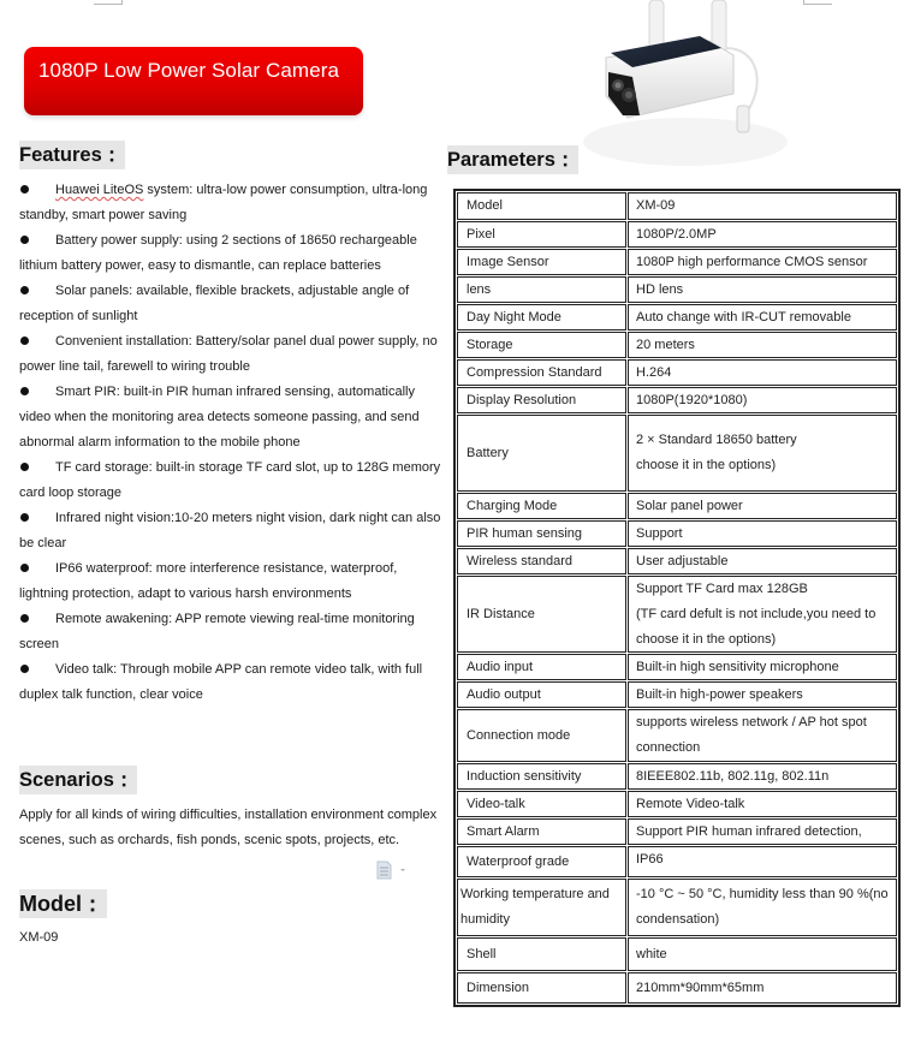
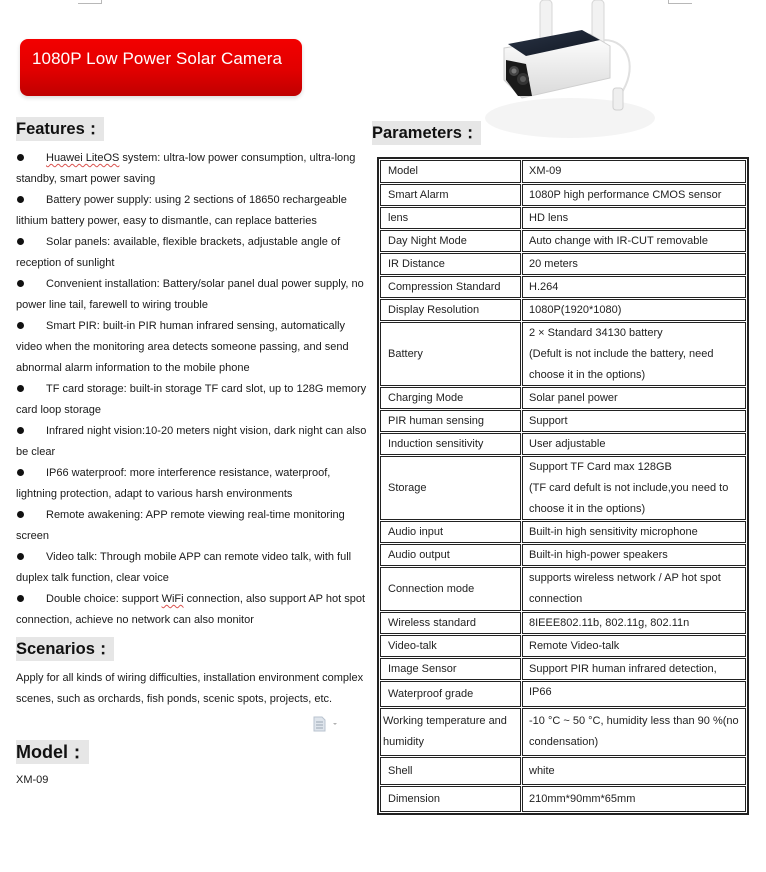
  1080P Low Power Solar Camera
  Features：
  Huawei LiteOS system: ultra-low power consumption, ultra-long standby, smart power saving
  Battery power supply: using 2 sections of 18650 rechargeable lithium battery power, easy to dismantle, can replace batteries
  Solar panels: available, flexible brackets, adjustable angle of reception of sunlight
  Convenient installation: Battery/solar panel dual power supply, no power line tail, farewell to wiring trouble
  Smart PIR: built-in PIR human infrared sensing, automatically video when the monitoring area detects someone passing, and send abnormal alarm information to the mobile phone
  TF card storage: built-in storage TF card slot, up to 128G memory card loop storage
  Infrared night vision:10-20 meters night vision, dark night can also be clear
  IP66 waterproof: more interference resistance, waterproof, lightning protection, adapt to various harsh environments
  Remote awakening: APP remote viewing real-time monitoring screen
  Video talk: Through mobile APP can remote video talk, with full duplex talk function, clear voice
+ Double choice: support WiFi connection, also support AP hot spot connection, achieve no network can also monitor
  Scenarios：
  Apply for all kinds of wiring difficulties, installation environment complex scenes, such as orchards, fish ponds, scenic spots, projects, etc.
  Model：
  XM-09
  Parameters：
  Model
  XM-09
- Pixel
- 1080P/2.0MP
- Image Sensor
+ Smart Alarm
  1080P high performance CMOS sensor
  lens
  HD lens
  Day Night Mode
  Auto change with IR-CUT removable
- Storage
+ IR Distance
  20 meters
  Compression Standard
  H.264
  Display Resolution
  1080P(1920*1080)
  Battery
- 2 × Standard 18650 battery
+ 2 × Standard 34130 battery
+ (Defult is not include the battery, need
  choose it in the options)
  Charging Mode
  Solar panel power
  PIR human sensing
  Support
- Wireless standard
+ Induction sensitivity
  User adjustable
- IR Distance
+ Storage
  Support TF Card max 128GB
  (TF card defult is not include,you need to
  choose it in the options)
  Audio input
  Built-in high sensitivity microphone
  Audio output
  Built-in high-power speakers
  Connection mode
  supports wireless network / AP hot spot
  connection
- Induction sensitivity
+ Wireless standard
  8IEEE802.11b, 802.11g, 802.11n
  Video-talk
  Remote Video-talk
- Smart Alarm
+ Image Sensor
  Support PIR human infrared detection,
  Waterproof grade
  IP66
  Working temperature and humidity
  -10 °C ~ 50 °C, humidity less than 90 %(no
  condensation)
  Shell
  white
  Dimension
  210mm*90mm*65mm
